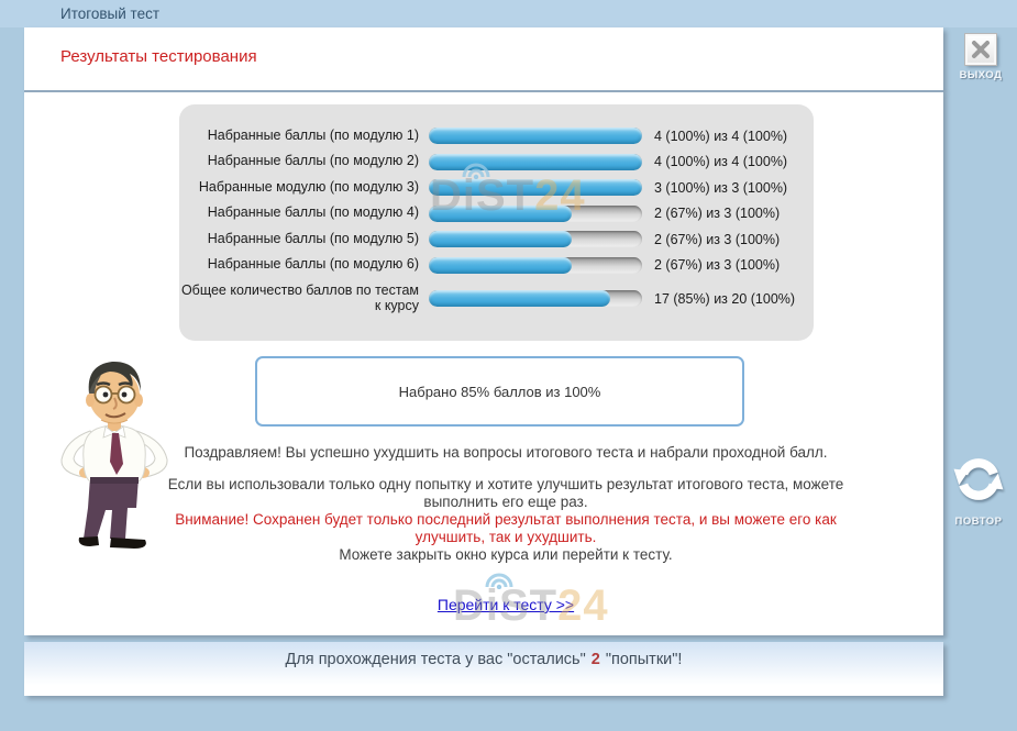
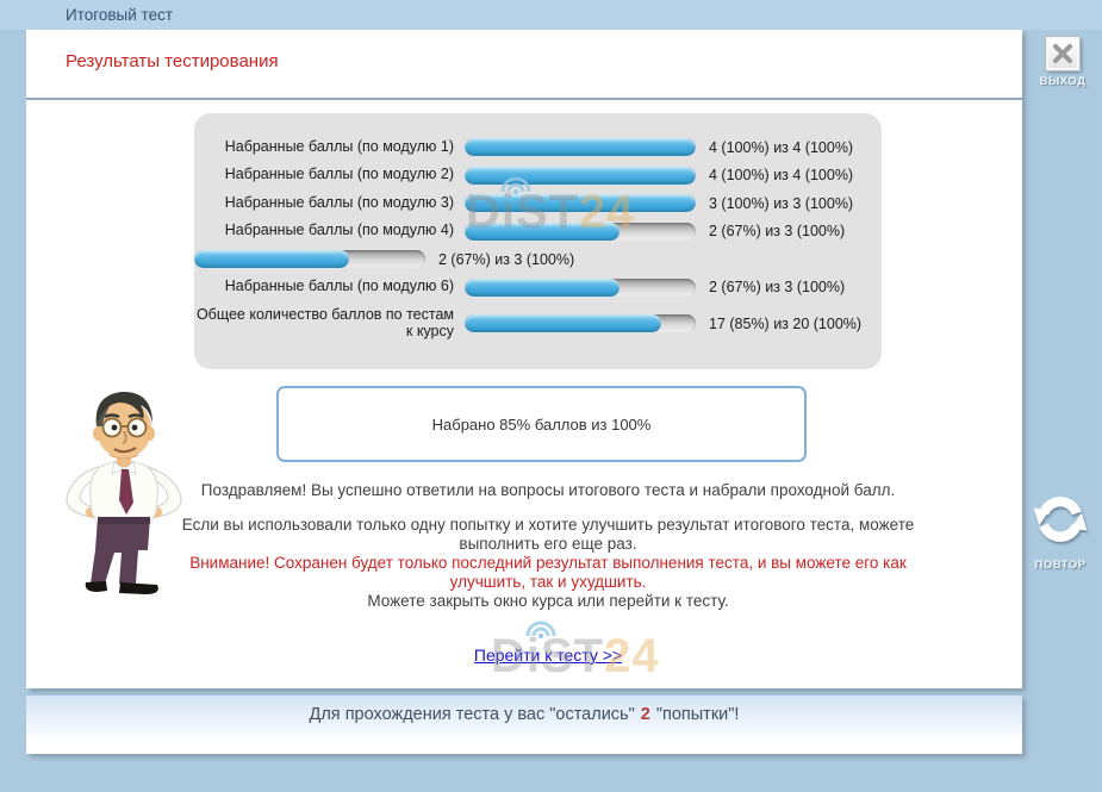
  Итоговый тест
  Результаты тестирования
  ВЫХОД
  Набранные баллы (по модулю 1)
  4 (100%) из 4 (100%)
  Набранные баллы (по модулю 2)
  4 (100%) из 4 (100%)
- Набранные модулю (по модулю 3)
+ Набранные баллы (по модулю 3)
  3 (100%) из 3 (100%)
  Набранные баллы (по модулю 4)
  2 (67%) из 3 (100%)
- Набранные баллы (по модулю 5)
  2 (67%) из 3 (100%)
  Набранные баллы (по модулю 6)
  2 (67%) из 3 (100%)
  Общее количество баллов по тестам к курсу
  17 (85%) из 20 (100%)
  DiST24
  Набрано 85% баллов из 100%
- Поздравляем! Вы успешно ухудшить на вопросы итогового теста и набрали проходной балл.
+ Поздравляем! Вы успешно ответили на вопросы итогового теста и набрали проходной балл.
  Если вы использовали только одну попытку и хотите улучшить результат итогового теста, можете выполнить его еще раз.
  Внимание! Сохранен будет только последний результат выполнения теста, и вы можете его как улучшить, так и ухудшить.
  Можете закрыть окно курса или перейти к тесту.
  Перейти к тесту >>
  DiST24
  ПОВТОР
  Для прохождения теста у вас "остались" 2 "попытки"!
